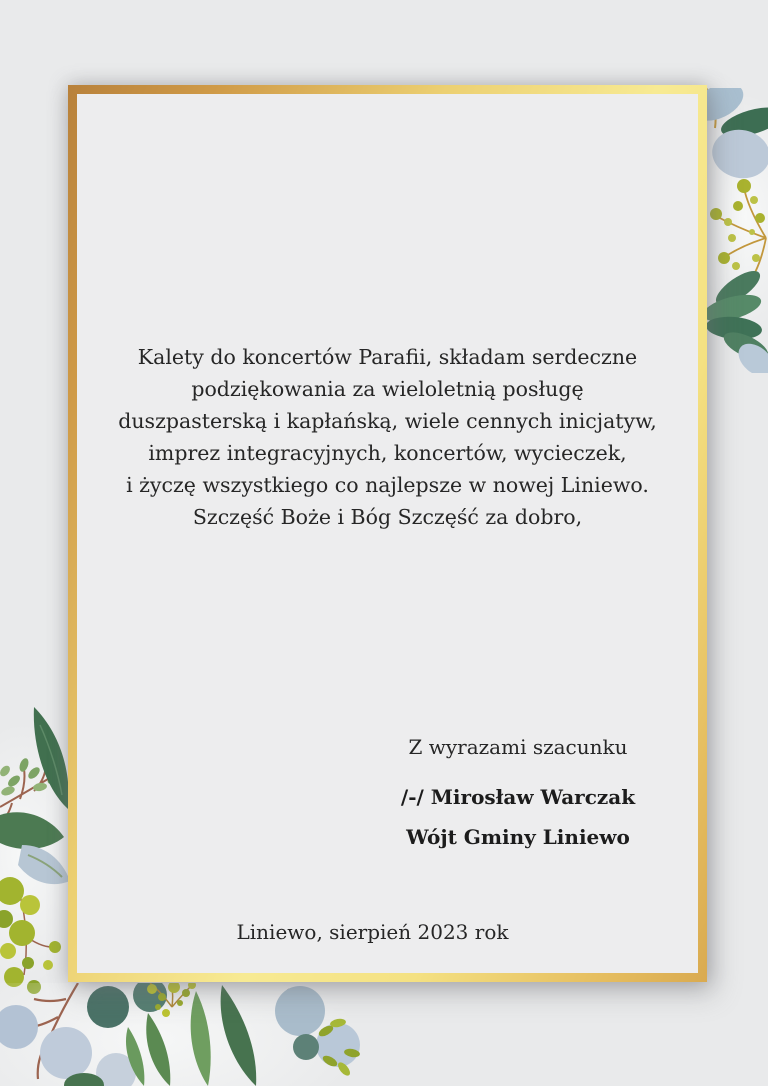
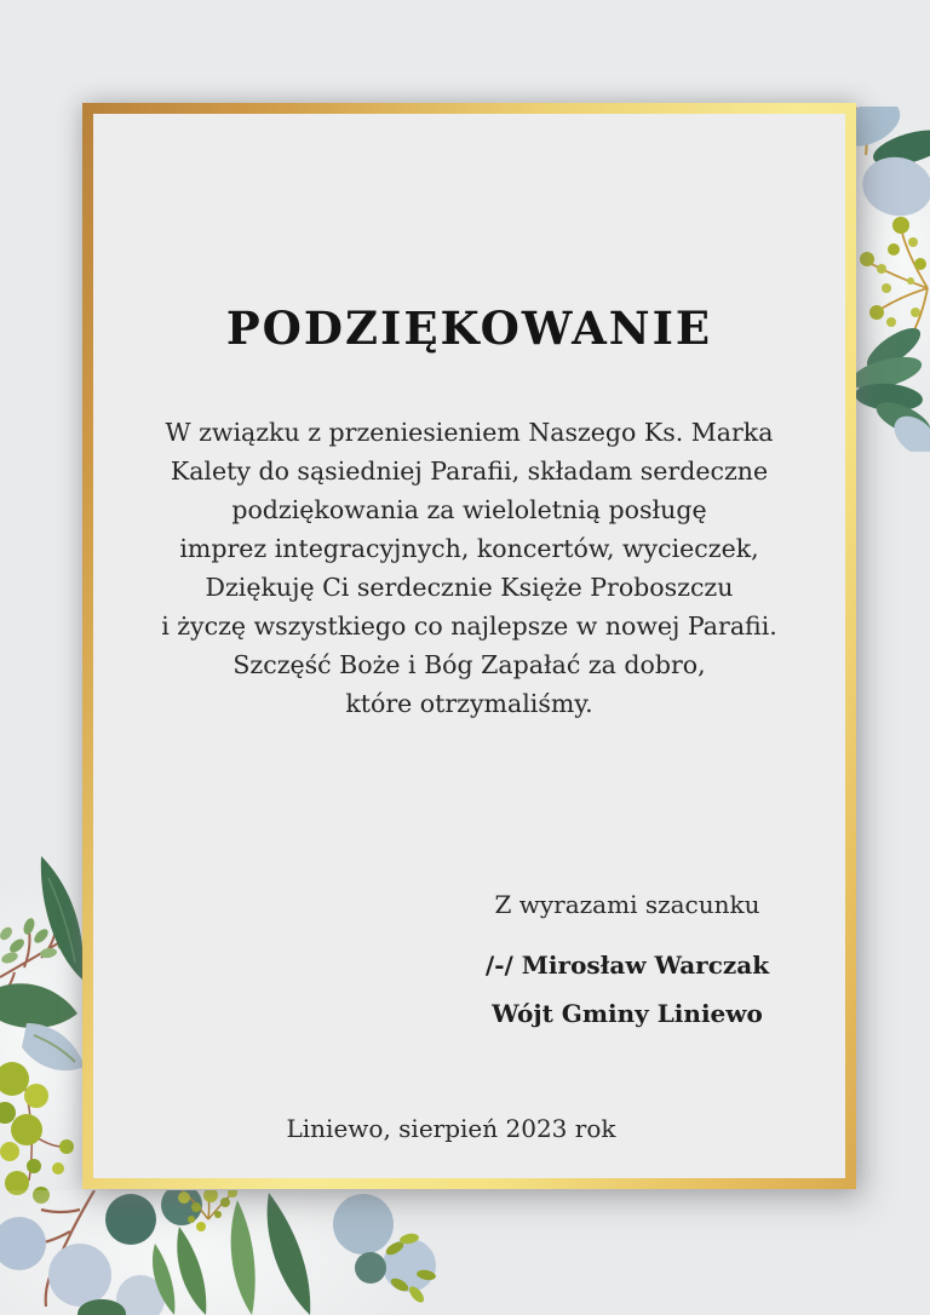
+ PODZIĘKOWANIE
+ W związku z przeniesieniem Naszego Ks. Marka
- Kalety do koncertów Parafii, składam serdeczne
+ Kalety do sąsiedniej Parafii, składam serdeczne
  podziękowania za wieloletnią posługę
- duszpasterską i kapłańską, wiele cennych inicjatyw,
  imprez integracyjnych, koncertów, wycieczek,
+ Dziękuję Ci serdecznie Księże Proboszczu
- i życzę wszystkiego co najlepsze w nowej Liniewo.
+ i życzę wszystkiego co najlepsze w nowej Parafii.
- Szczęść Boże i Bóg Szczęść za dobro,
+ Szczęść Boże i Bóg Zapałać za dobro,
+ które otrzymaliśmy.
  Z wyrazami szacunku
  /-/ Mirosław Warczak
  Wójt Gminy Liniewo
  Liniewo, sierpień 2023 rok
